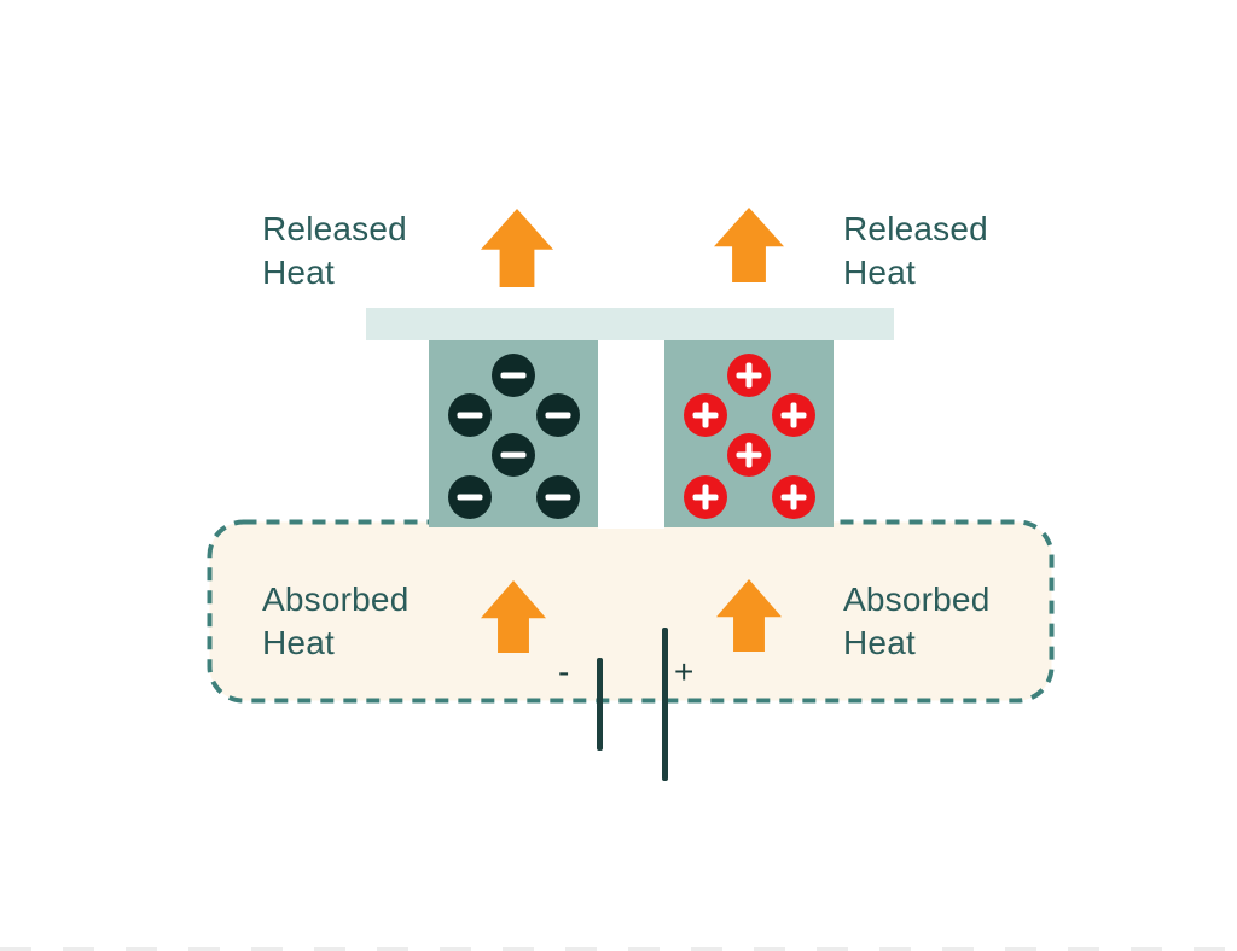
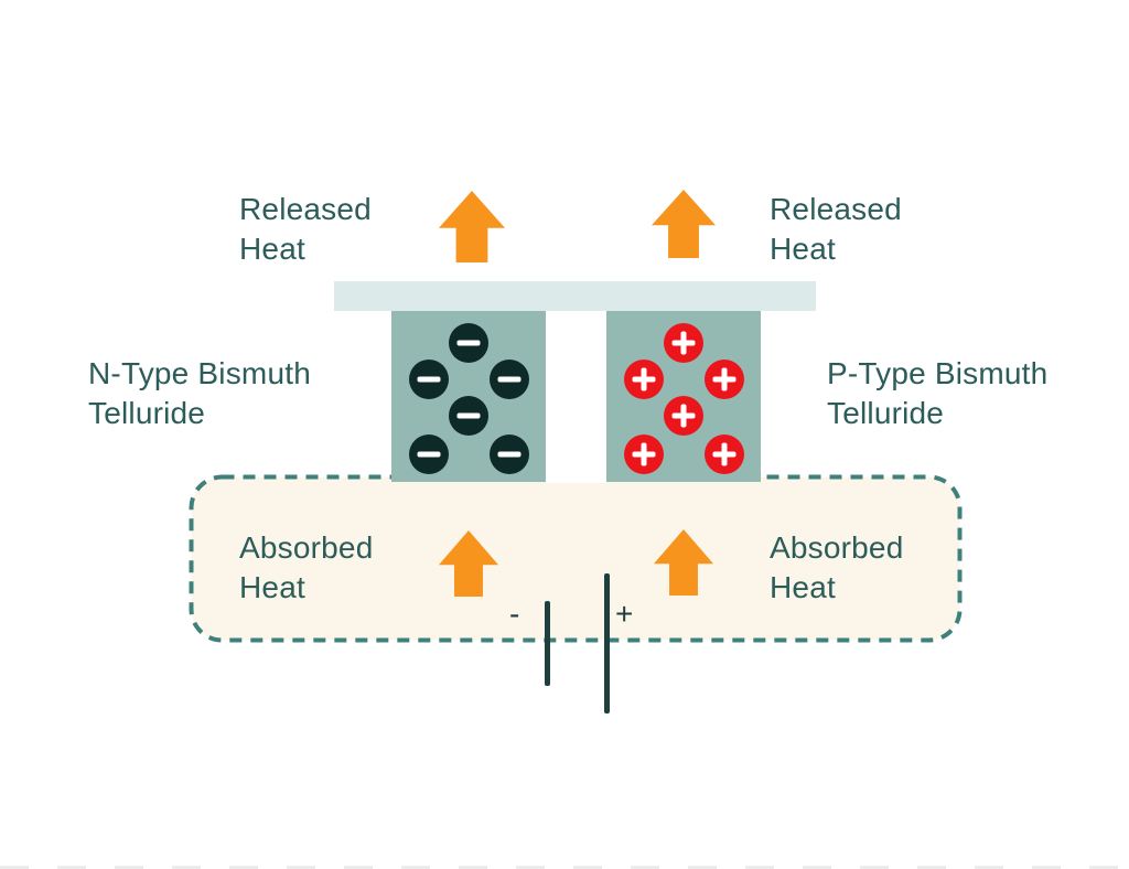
  Released Heat
  Released Heat
+ N-Type Bismuth Telluride
+ P-Type Bismuth Telluride
  Absorbed Heat
  Absorbed Heat
  -
  +
